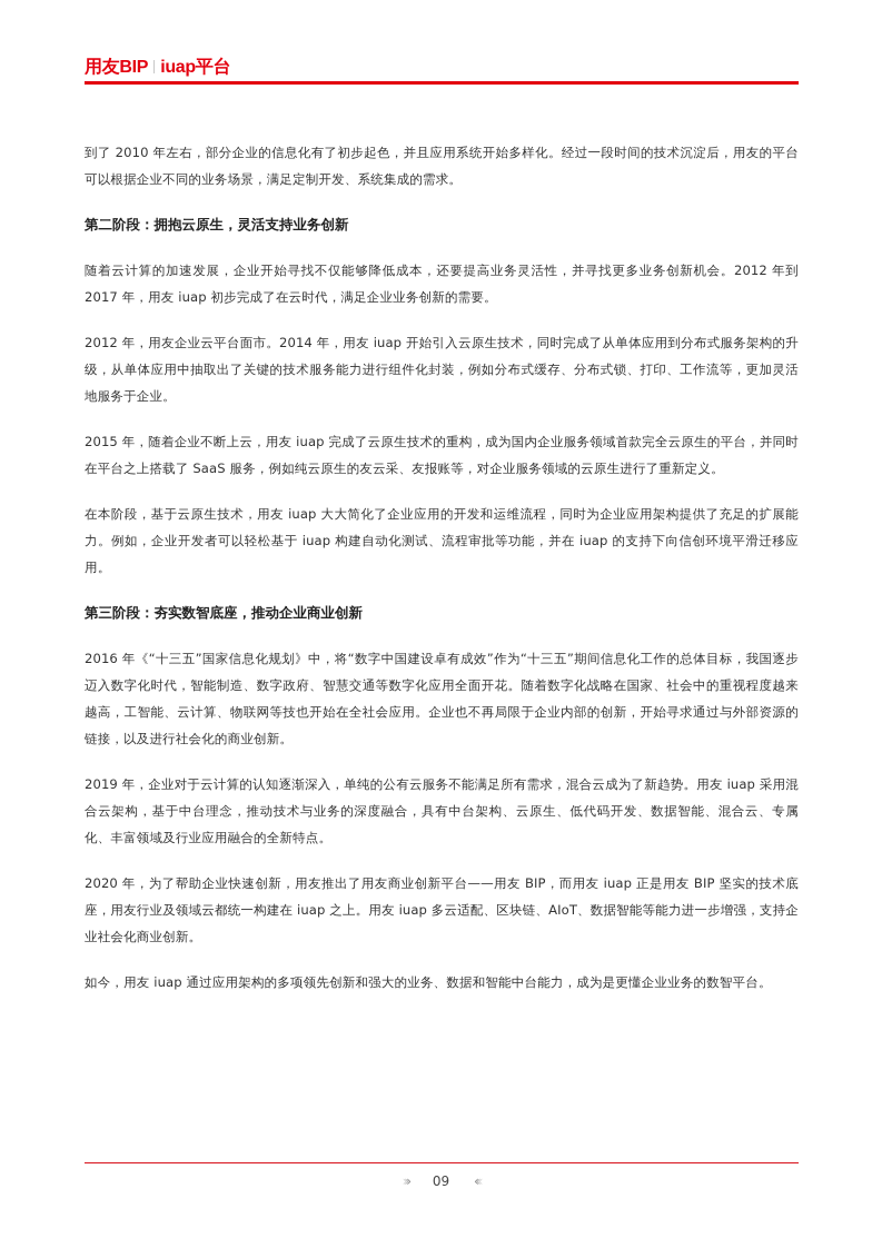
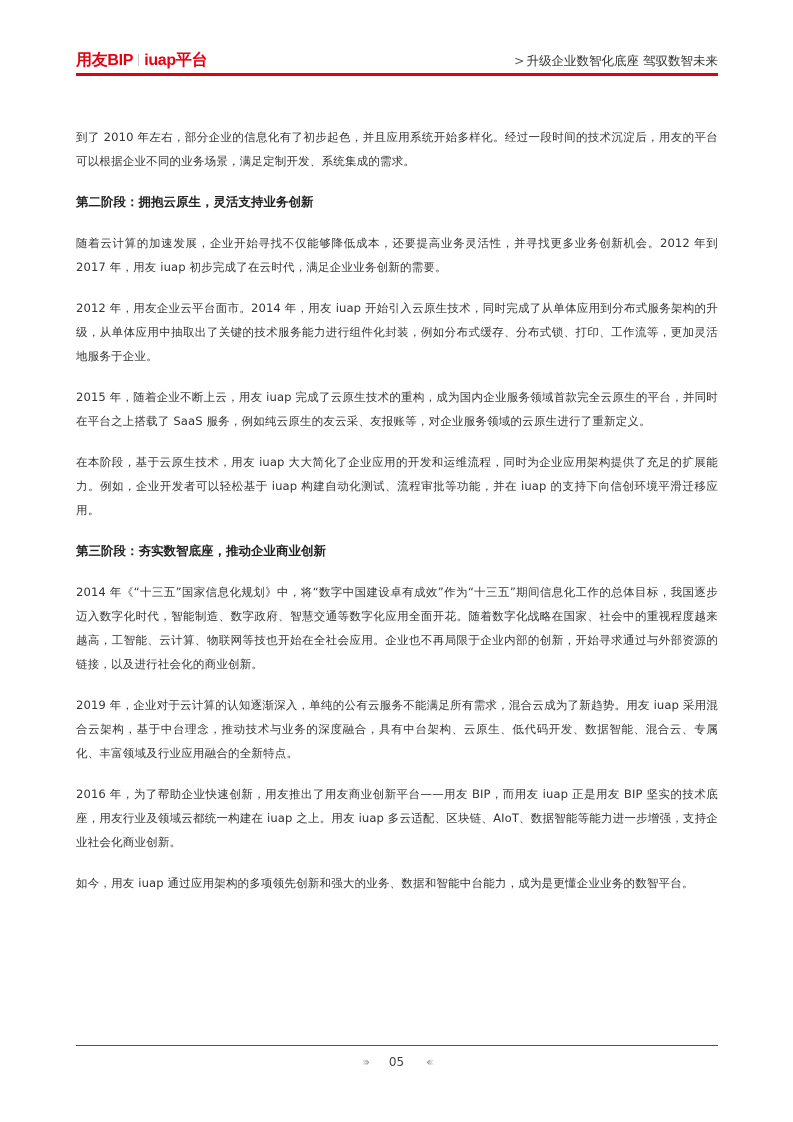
  用友BIP iuap平台
+ > 升级企业数智化底座 驾驭数智未来
  到了 2010 年左右，部分企业的信息化有了初步起色，并且应用系统开始多样化。经过一段时间的技术沉淀后，用友的平台可以根据企业不同的业务场景，满足定制开发、系统集成的需求。
  第二阶段：拥抱云原生，灵活支持业务创新
  随着云计算的加速发展，企业开始寻找不仅能够降低成本，还要提高业务灵活性，并寻找更多业务创新机会。2012 年到 2017 年，用友 iuap 初步完成了在云时代，满足企业业务创新的需要。
  2012 年，用友企业云平台面市。2014 年，用友 iuap 开始引入云原生技术，同时完成了从单体应用到分布式服务架构的升级，从单体应用中抽取出了关键的技术服务能力进行组件化封装，例如分布式缓存、分布式锁、打印、工作流等，更加灵活地服务于企业。
  2015 年，随着企业不断上云，用友 iuap 完成了云原生技术的重构，成为国内企业服务领域首款完全云原生的平台，并同时在平台之上搭载了 SaaS 服务，例如纯云原生的友云采、友报账等，对企业服务领域的云原生进行了重新定义。
  在本阶段，基于云原生技术，用友 iuap 大大简化了企业应用的开发和运维流程，同时为企业应用架构提供了充足的扩展能力。例如，企业开发者可以轻松基于 iuap 构建自动化测试、流程审批等功能，并在 iuap 的支持下向信创环境平滑迁移应用。
  第三阶段：夯实数智底座，推动企业商业创新
- 2016 年《“十三五”国家信息化规划》中，将“数字中国建设卓有成效”作为“十三五”期间信息化工作的总体目标，我国逐步迈入数字化时代，智能制造、数字政府、智慧交通等数字化应用全面开花。随着数字化战略在国家、社会中的重视程度越来越高，工智能、云计算、物联网等技也开始在全社会应用。企业也不再局限于企业内部的创新，开始寻求通过与外部资源的链接，以及进行社会化的商业创新。
+ 2014 年《“十三五”国家信息化规划》中，将“数字中国建设卓有成效”作为“十三五”期间信息化工作的总体目标，我国逐步迈入数字化时代，智能制造、数字政府、智慧交通等数字化应用全面开花。随着数字化战略在国家、社会中的重视程度越来越高，工智能、云计算、物联网等技也开始在全社会应用。企业也不再局限于企业内部的创新，开始寻求通过与外部资源的链接，以及进行社会化的商业创新。
  2019 年，企业对于云计算的认知逐渐深入，单纯的公有云服务不能满足所有需求，混合云成为了新趋势。用友 iuap 采用混合云架构，基于中台理念，推动技术与业务的深度融合，具有中台架构、云原生、低代码开发、数据智能、混合云、专属化、丰富领域及行业应用融合的全新特点。
- 2020 年，为了帮助企业快速创新，用友推出了用友商业创新平台——用友 BIP，而用友 iuap 正是用友 BIP 坚实的技术底座，用友行业及领域云都统一构建在 iuap 之上。用友 iuap 多云适配、区块链、AIoT、数据智能等能力进一步增强，支持企业社会化商业创新。
+ 2016 年，为了帮助企业快速创新，用友推出了用友商业创新平台——用友 BIP，而用友 iuap 正是用友 BIP 坚实的技术底座，用友行业及领域云都统一构建在 iuap 之上。用友 iuap 多云适配、区块链、AIoT、数据智能等能力进一步增强，支持企业社会化商业创新。
  如今，用友 iuap 通过应用架构的多项领先创新和强大的业务、数据和智能中台能力，成为是更懂企业业务的数智平台。
- ››› 09 ‹‹‹
+ ››› 05 ‹‹‹
